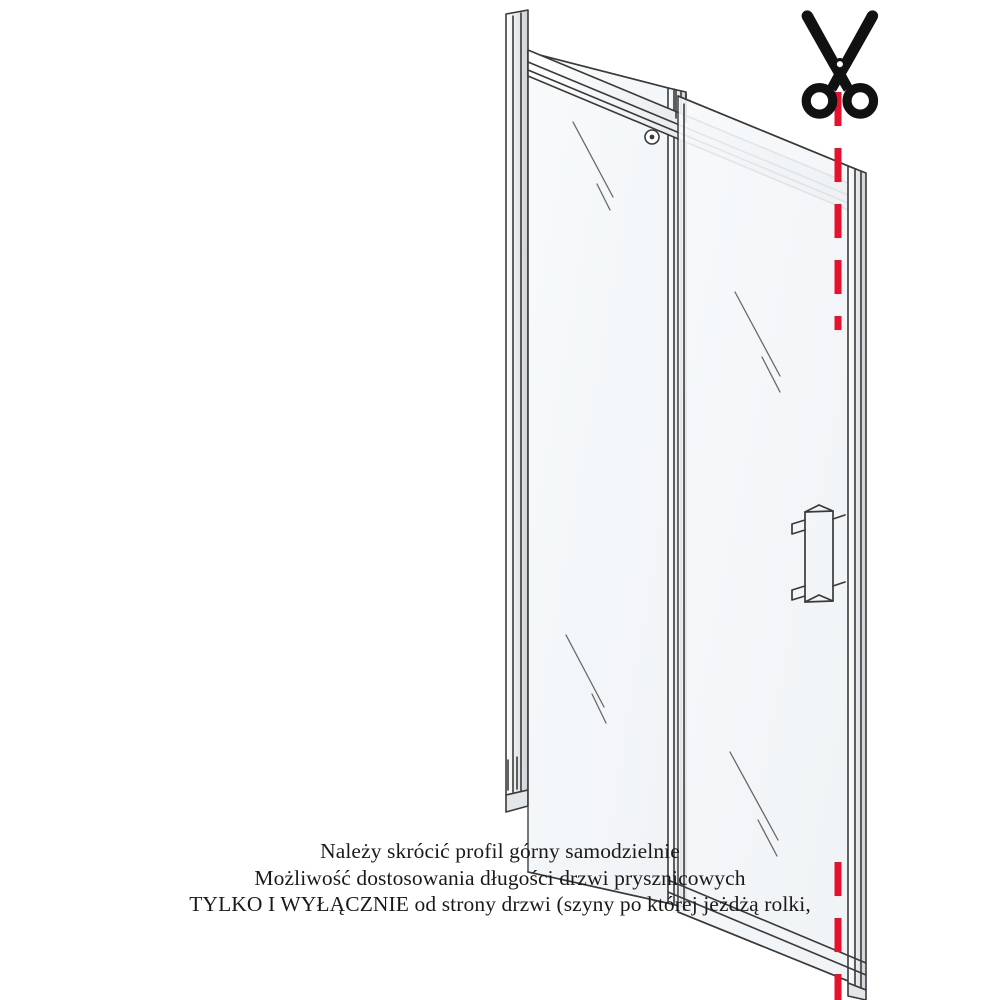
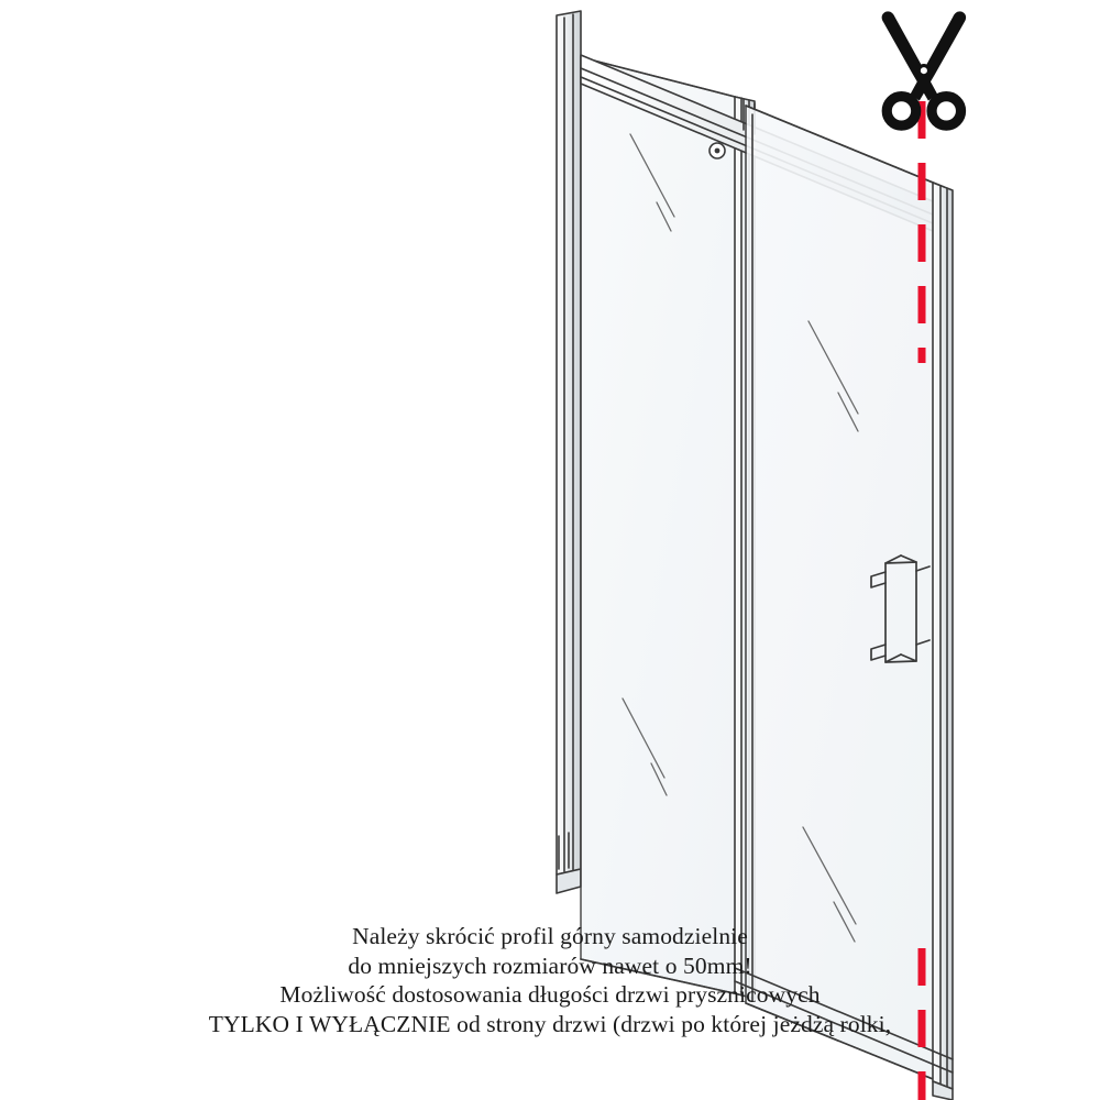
  Należy skrócić profil górny samodzielnie
+ do mniejszych rozmiarów nawet o 50mm!
  Możliwość dostosowania długości drzwi prysznicowych
- TYLKO I WYŁĄCZNIE od strony drzwi (szyny po której jeżdżą rolki,
+ TYLKO I WYŁĄCZNIE od strony drzwi (drzwi po której jeżdżą rolki,
